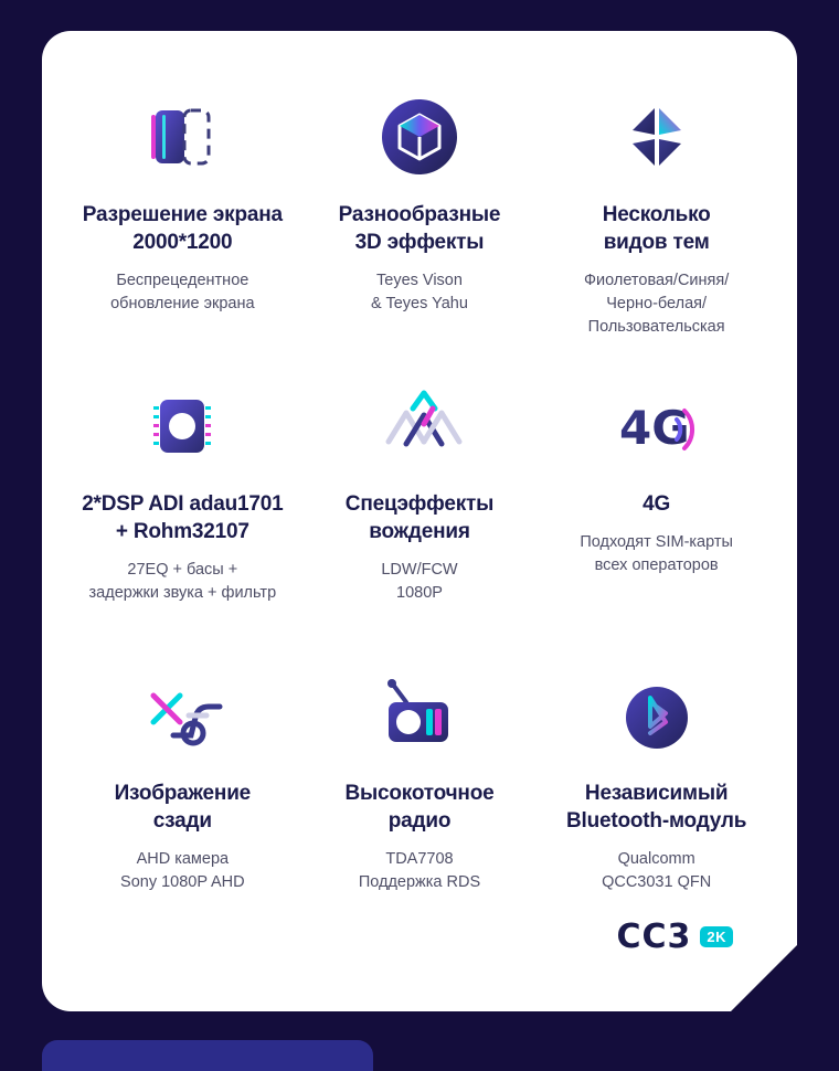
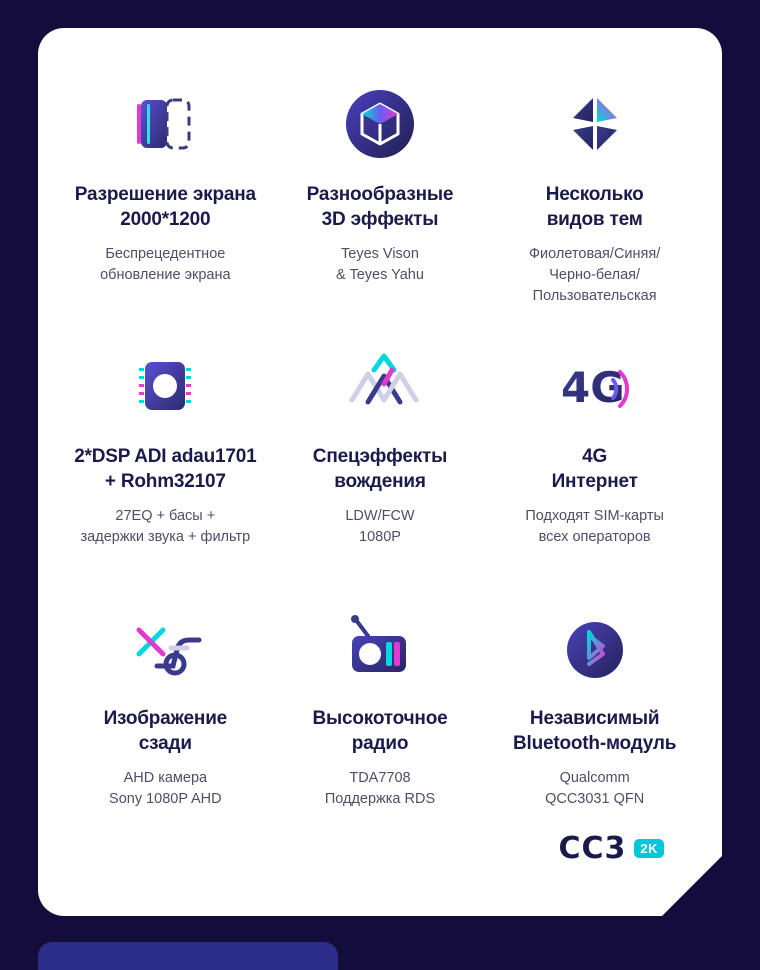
  Разрешение экрана
  2000*1200
  Беспрецедентное
  обновление экрана
  Разнообразные
  3D эффекты
  Teyes Vison
  & Teyes Yahu
  Несколько
  видов тем
  Фиолетовая/Синяя/
  Черно-белая/
  Пользовательская
  2*DSP ADI adau1701
  + Rohm32107
  27EQ + басы +
  задержки звука + фильтр
  Спецэффекты
  вождения
  LDW/FCW
  1080P
  4G
  4G
+ Интернет
  Подходят SIM-карты
  всех операторов
  Изображение
  сзади
  AHD камера
  Sony 1080P AHD
  Высокоточное
  радио
  TDA7708
  Поддержка RDS
  Независимый
  Bluetooth-модуль
  Qualcomm
  QCC3031 QFN
  CC3
  2K
